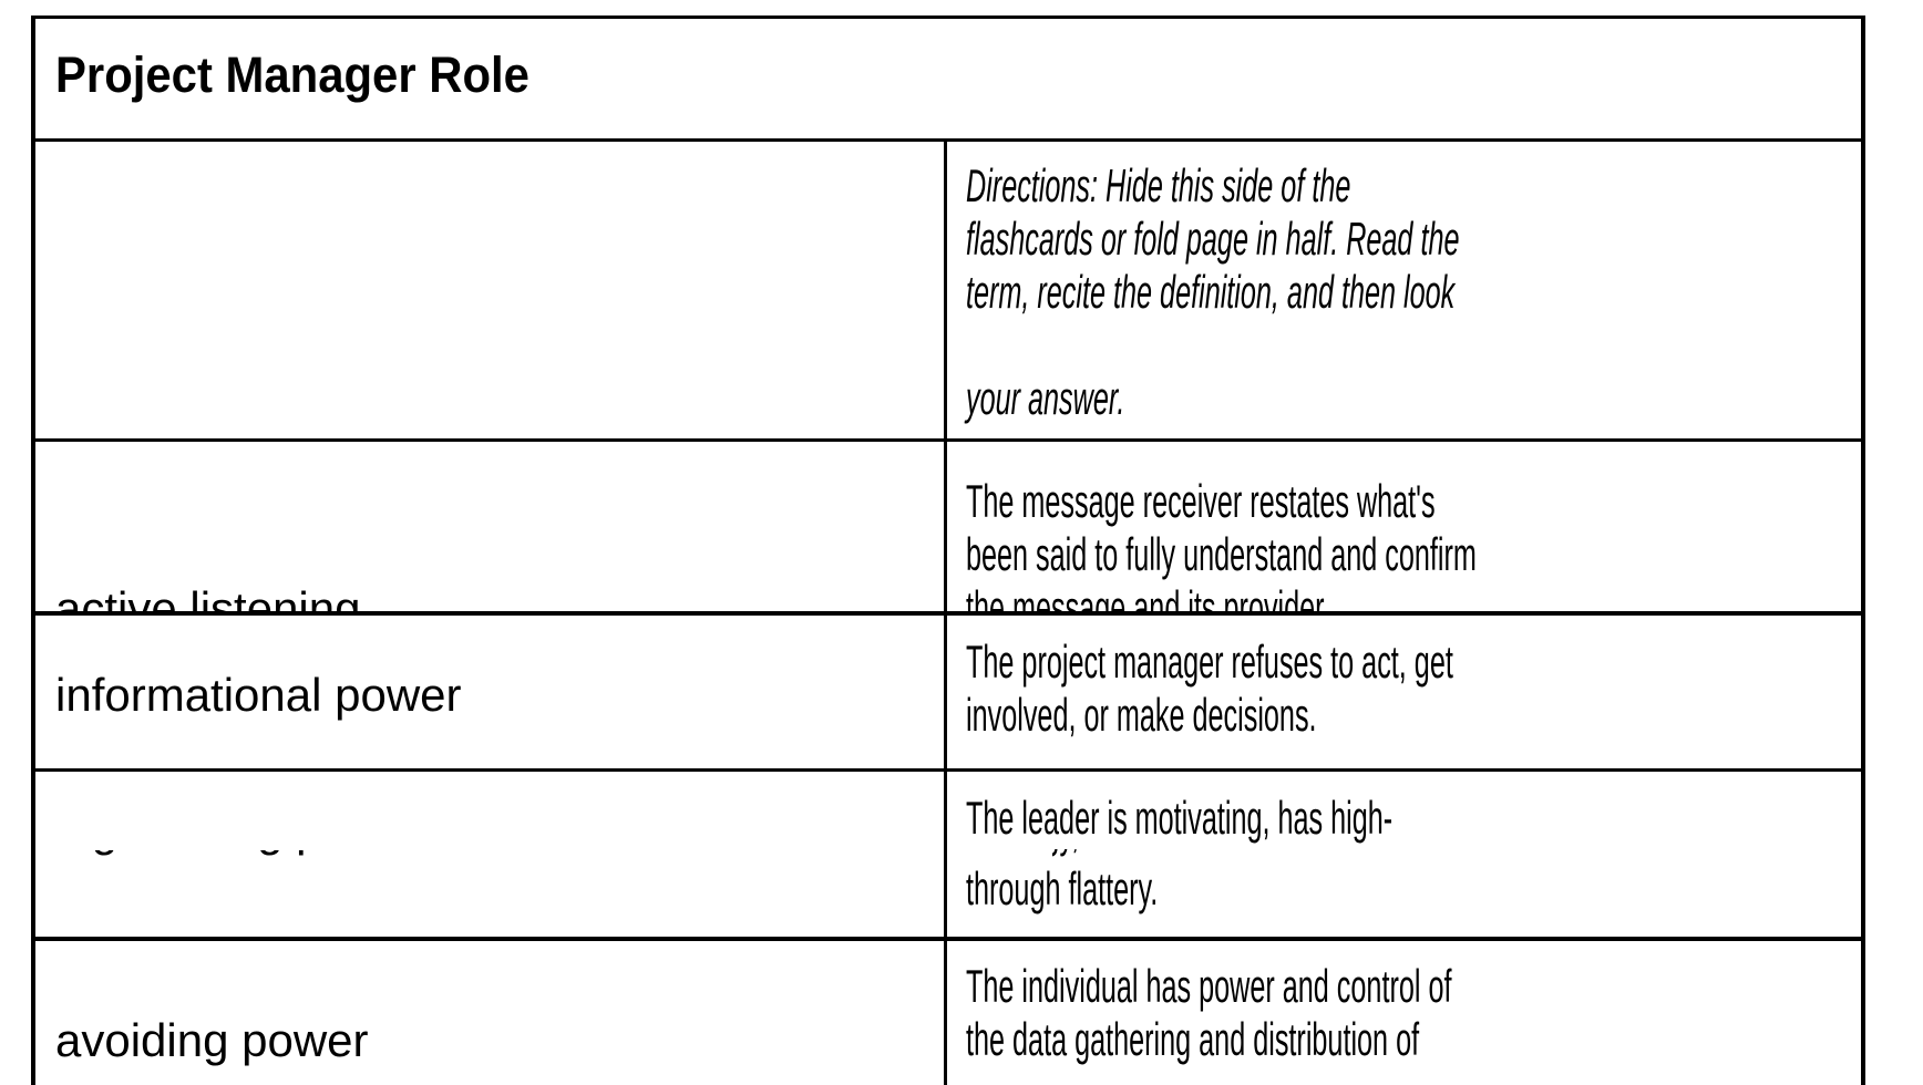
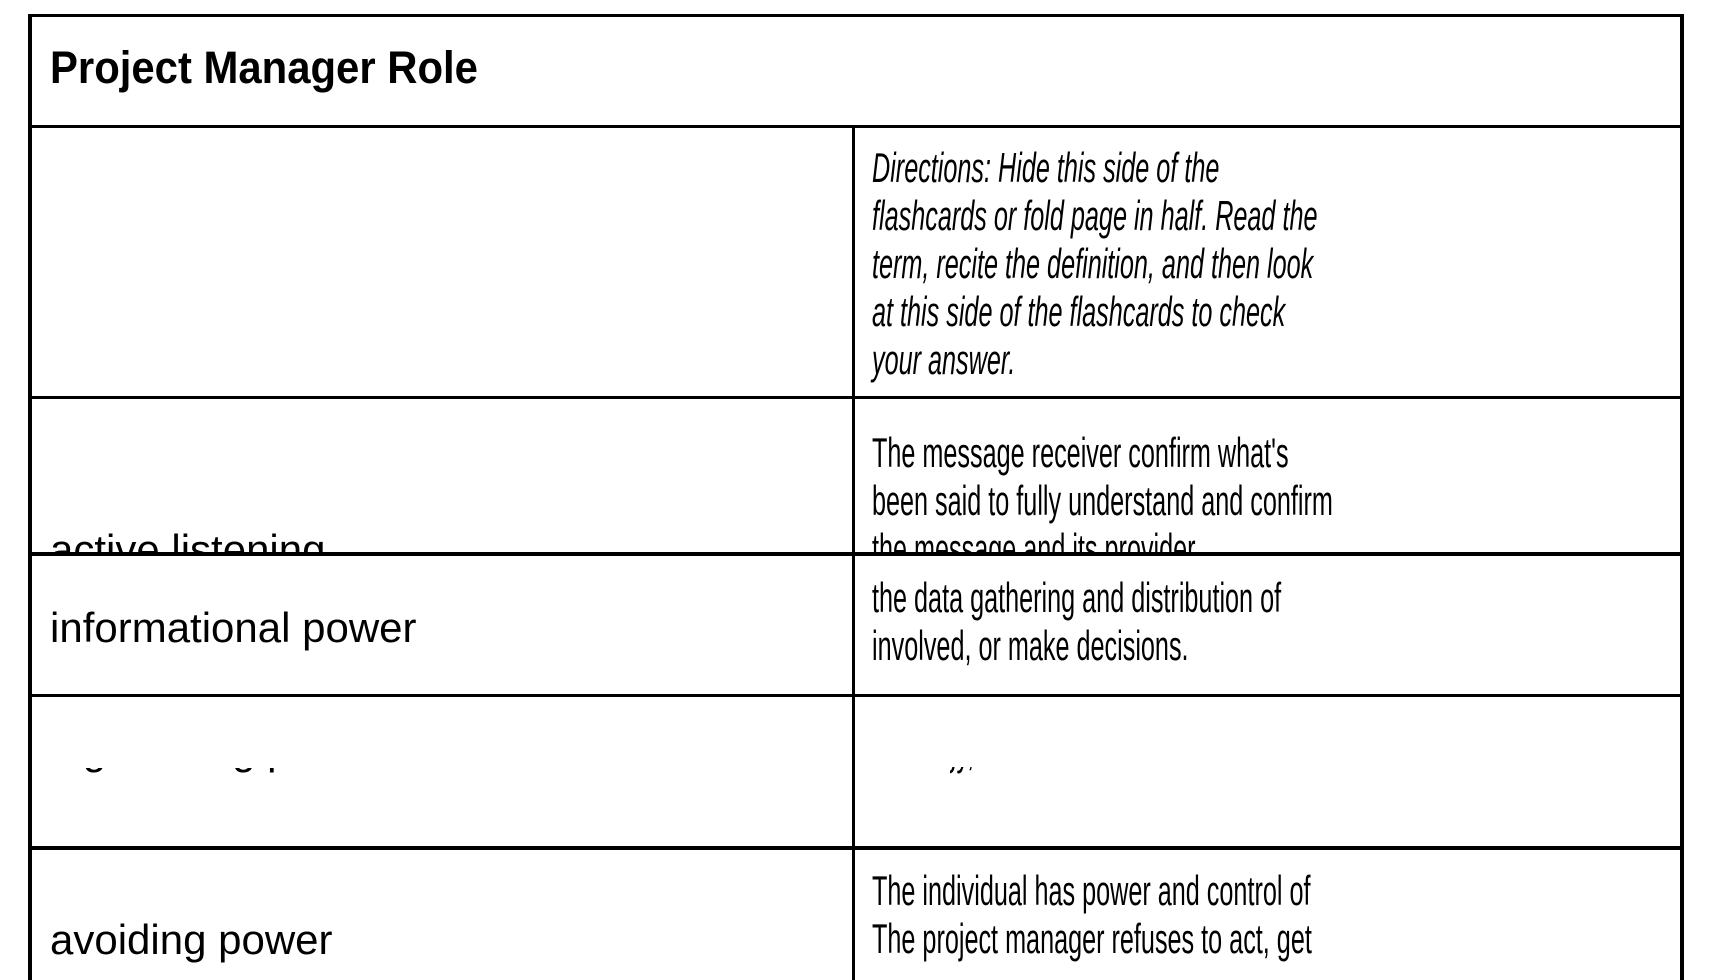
  Project Manager Role
  Directions: Hide this side of the
  flashcards or fold page in half. Read the
  term, recite the definition, and then look
+ at this side of the flashcards to check
  your answer.
  active listening
- The message receiver restates what's
+ The message receiver confirm what's
  been said to fully understand and confirm
  the message and its provider.
  informational power
- The project manager refuses to act, get
+ the data gathering and distribution of
  involved, or make decisions.
- The leader is motivating, has high-
- through flattery.
  avoiding power
  The individual has power and control of
- the data gathering and distribution of
+ The project manager refuses to act, get
